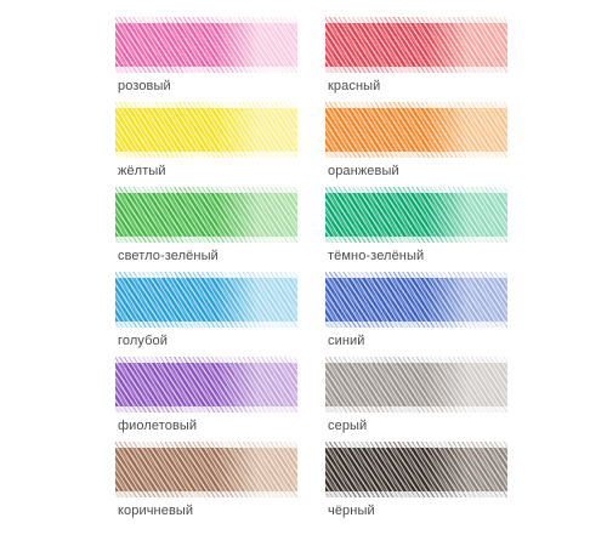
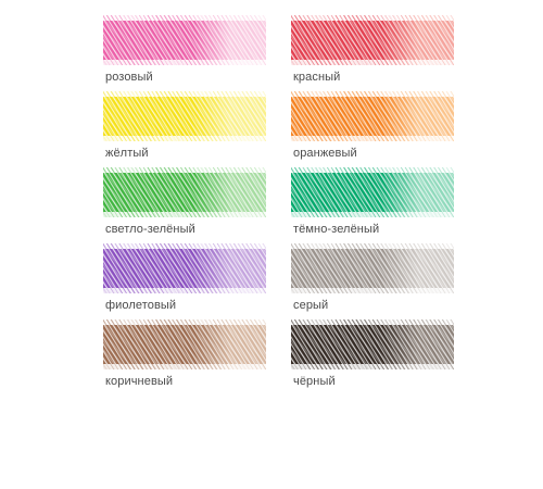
  розовый
  красный
  жёлтый
  оранжевый
  светло-зелёный
  тёмно-зелёный
- голубой
- синий
  фиолетовый
  серый
  коричневый
  чёрный
